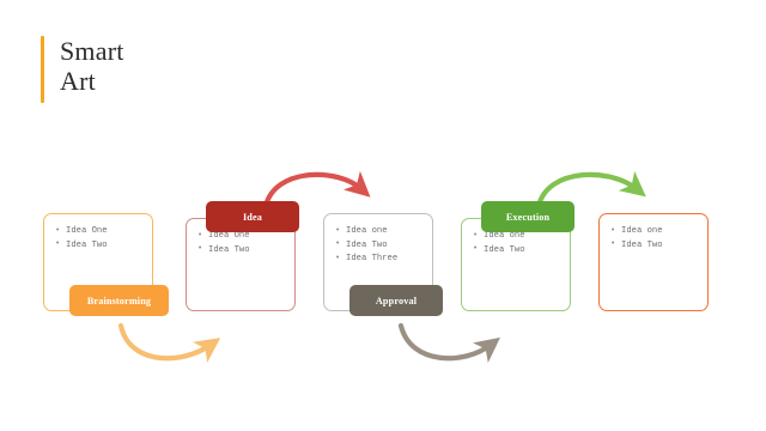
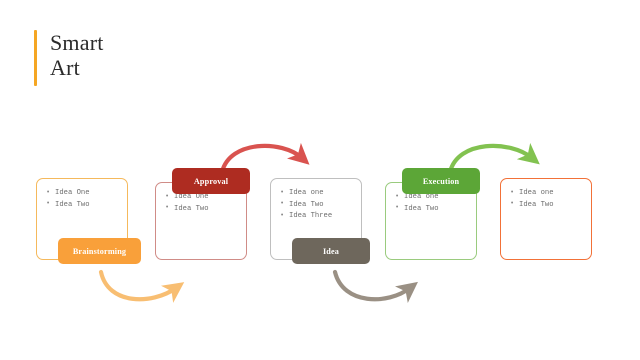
  Smart
  Art
  Idea One
  Idea Two
  Brainstorming
  Idea One
  Idea Two
- Idea
+ Approval
  Idea one
  Idea Two
  Idea Three
- Approval
+ Idea
  Idea one
  Idea Two
  Execution
  Idea one
  Idea Two
